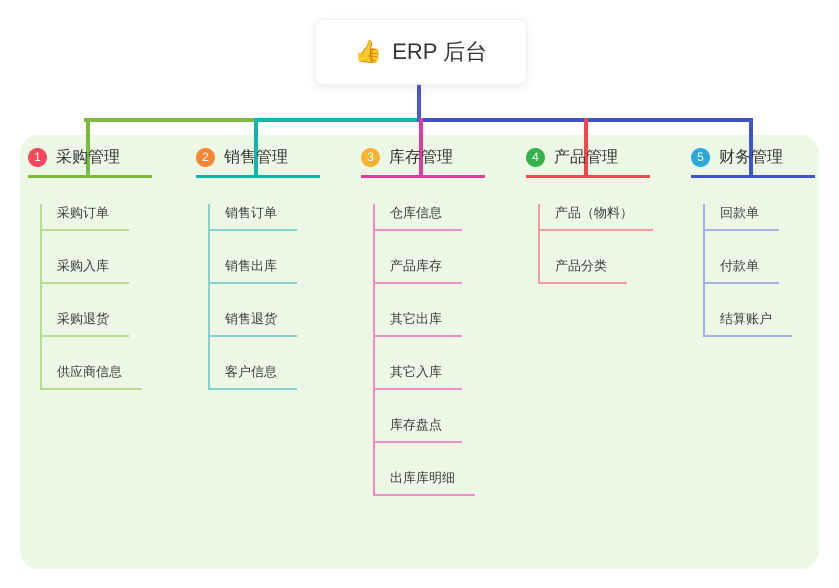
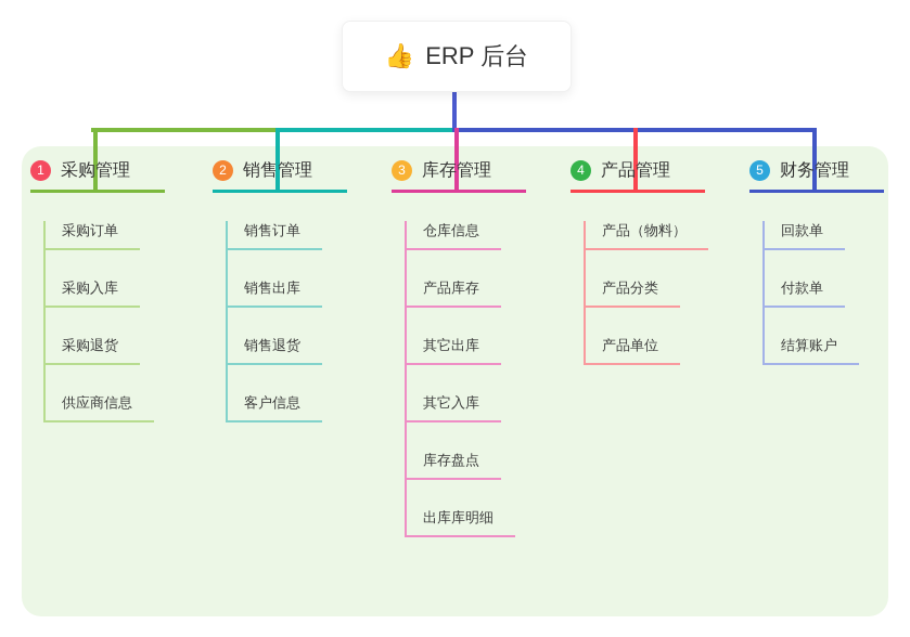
  👍
  ERP 后台
  1
  采购管理
  采购订单
  采购入库
  采购退货
  供应商信息
  2
  销售管理
  销售订单
  销售出库
  销售退货
  客户信息
  3
  库存管理
  仓库信息
  产品库存
  其它出库
  其它入库
  库存盘点
  出库库明细
  4
  产品管理
  产品（物料）
  产品分类
+ 产品单位
  5
  财务管理
  回款单
  付款单
  结算账户
